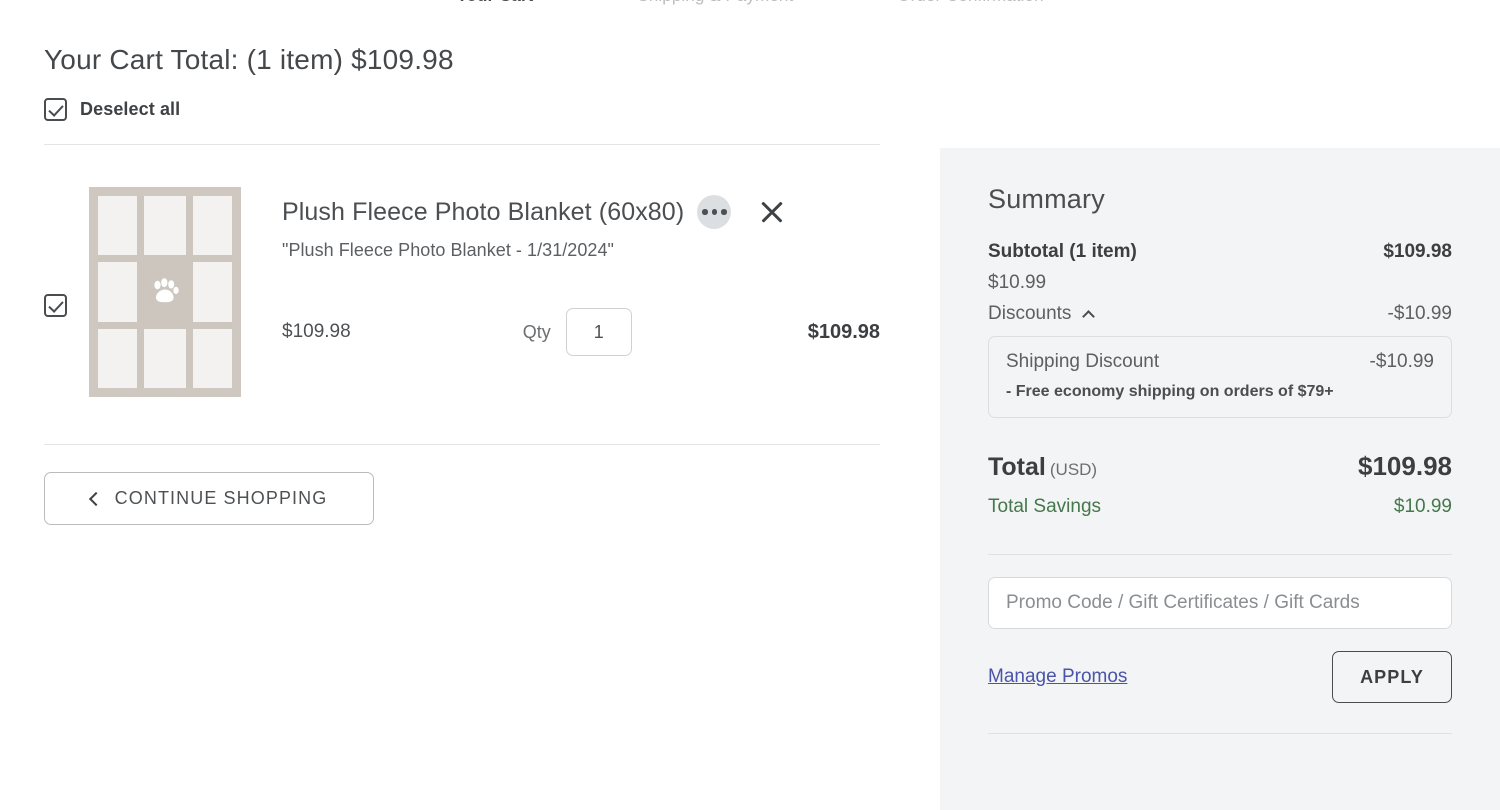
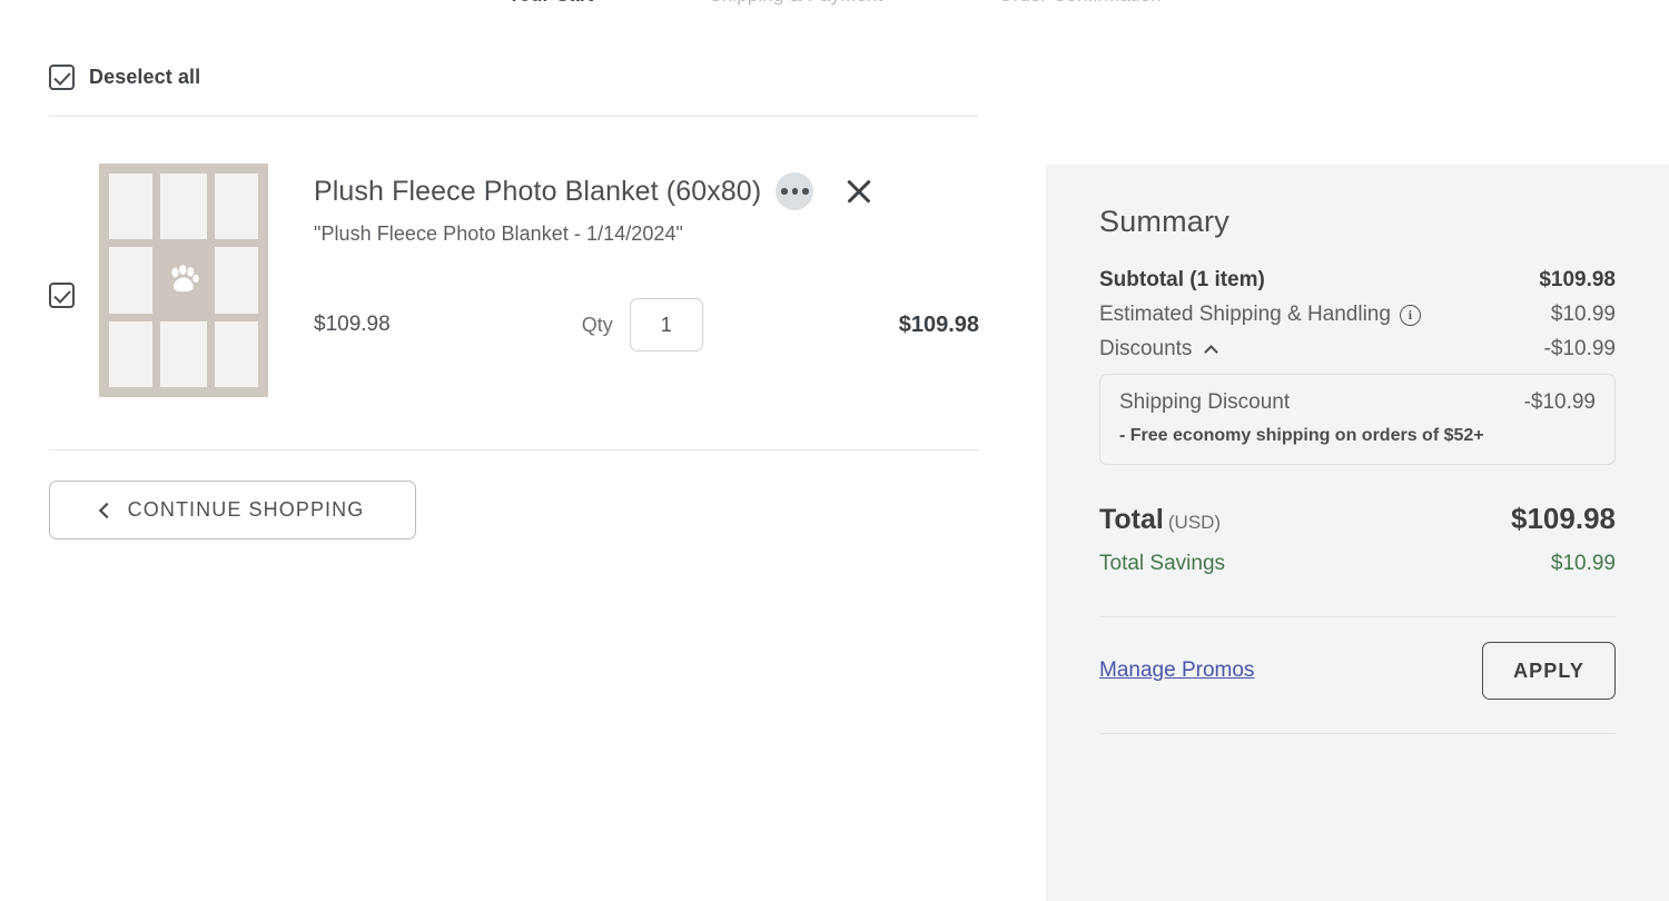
- Your Cart Total: (1 item) $109.98
  Deselect all
  Plush Fleece Photo Blanket (60x80)
- "Plush Fleece Photo Blanket - 1/31/2024"
+ "Plush Fleece Photo Blanket - 1/14/2024"
  $109.98
  Qty
  1
  $109.98
  CONTINUE SHOPPING
  Summary
  Subtotal (1 item)
  $109.98
+ Estimated Shipping & Handling
+ i
  $10.99
  Discounts
  -$10.99
  Shipping Discount
  -$10.99
- - Free economy shipping on orders of $79+
+ - Free economy shipping on orders of $52+
  Total (USD)
  $109.98
  Total Savings
  $10.99
- Promo Code / Gift Certificates / Gift Cards
  Manage Promos
  APPLY
